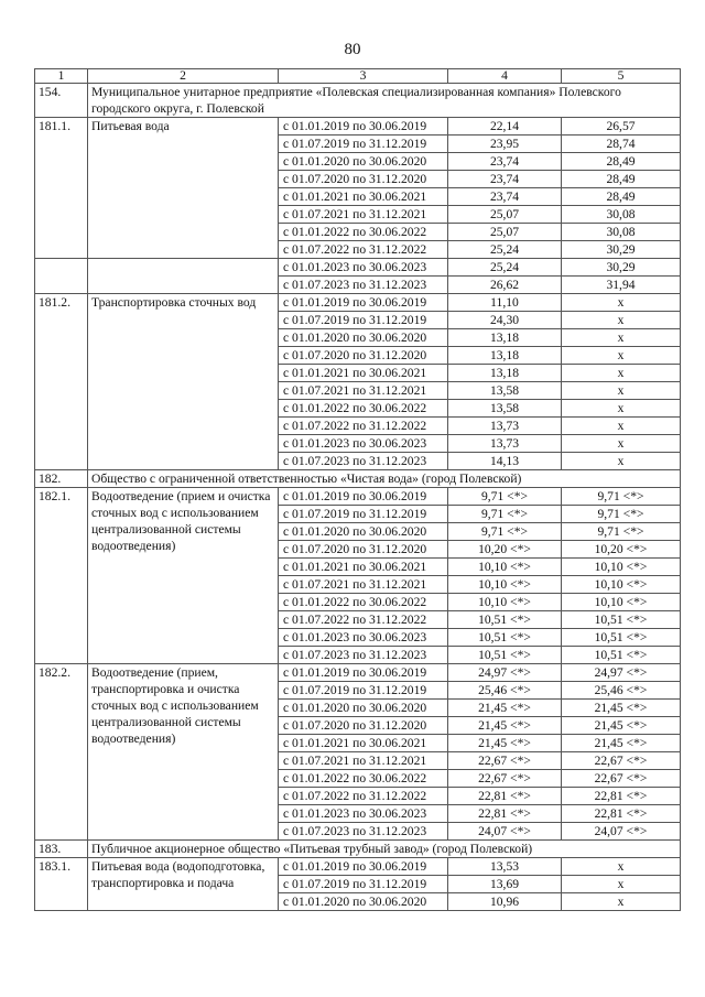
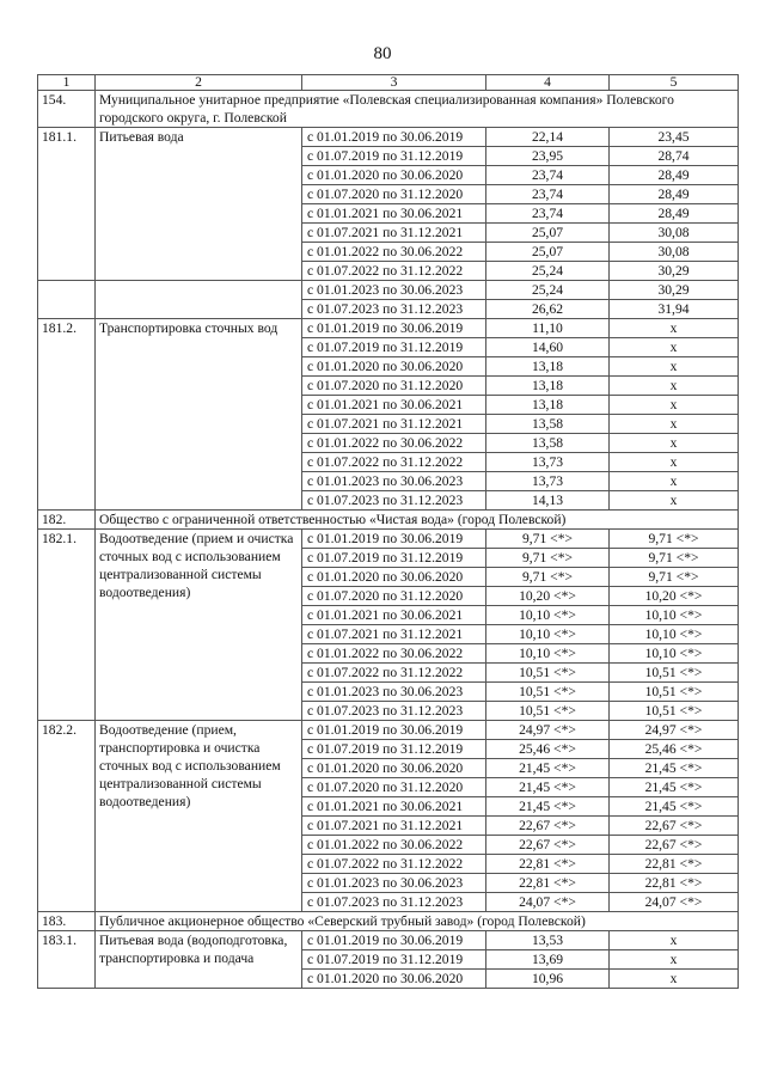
  80
  1	2	3	4	5
  154.	Муниципальное унитарное предприятие «Полевская специализированная компания» Полевского городского округа, г. Полевской
- 181.1.	Питьевая вода	с 01.01.2019 по 30.06.2019	22,14	26,57
+ 181.1.	Питьевая вода	с 01.01.2019 по 30.06.2019	22,14	23,45
  с 01.07.2019 по 31.12.2019	23,95	28,74
  с 01.01.2020 по 30.06.2020	23,74	28,49
  с 01.07.2020 по 31.12.2020	23,74	28,49
  с 01.01.2021 по 30.06.2021	23,74	28,49
  с 01.07.2021 по 31.12.2021	25,07	30,08
  с 01.01.2022 по 30.06.2022	25,07	30,08
  с 01.07.2022 по 31.12.2022	25,24	30,29
  		с 01.01.2023 по 30.06.2023	25,24	30,29
  с 01.07.2023 по 31.12.2023	26,62	31,94
  181.2.	Транспортировка сточных вод	с 01.01.2019 по 30.06.2019	11,10	x
- с 01.07.2019 по 31.12.2019	24,30	x
+ с 01.07.2019 по 31.12.2019	14,60	x
  с 01.01.2020 по 30.06.2020	13,18	x
  с 01.07.2020 по 31.12.2020	13,18	x
  с 01.01.2021 по 30.06.2021	13,18	x
  с 01.07.2021 по 31.12.2021	13,58	x
  с 01.01.2022 по 30.06.2022	13,58	x
  с 01.07.2022 по 31.12.2022	13,73	x
  с 01.01.2023 по 30.06.2023	13,73	x
  с 01.07.2023 по 31.12.2023	14,13	x
  182.	Общество с ограниченной ответственностью «Чистая вода» (город Полевской)
  182.1.	Водоотведение (прием и очистка сточных вод с использованием централизованной системы водоотведения)	с 01.01.2019 по 30.06.2019	9,71 <*>	9,71 <*>
  с 01.07.2019 по 31.12.2019	9,71 <*>	9,71 <*>
  с 01.01.2020 по 30.06.2020	9,71 <*>	9,71 <*>
  с 01.07.2020 по 31.12.2020	10,20 <*>	10,20 <*>
  с 01.01.2021 по 30.06.2021	10,10 <*>	10,10 <*>
  с 01.07.2021 по 31.12.2021	10,10 <*>	10,10 <*>
  с 01.01.2022 по 30.06.2022	10,10 <*>	10,10 <*>
  с 01.07.2022 по 31.12.2022	10,51 <*>	10,51 <*>
  с 01.01.2023 по 30.06.2023	10,51 <*>	10,51 <*>
  с 01.07.2023 по 31.12.2023	10,51 <*>	10,51 <*>
  182.2.	Водоотведение (прием, транспортировка и очистка сточных вод с использованием централизованной системы водоотведения)	с 01.01.2019 по 30.06.2019	24,97 <*>	24,97 <*>
  с 01.07.2019 по 31.12.2019	25,46 <*>	25,46 <*>
  с 01.01.2020 по 30.06.2020	21,45 <*>	21,45 <*>
  с 01.07.2020 по 31.12.2020	21,45 <*>	21,45 <*>
  с 01.01.2021 по 30.06.2021	21,45 <*>	21,45 <*>
  с 01.07.2021 по 31.12.2021	22,67 <*>	22,67 <*>
  с 01.01.2022 по 30.06.2022	22,67 <*>	22,67 <*>
  с 01.07.2022 по 31.12.2022	22,81 <*>	22,81 <*>
  с 01.01.2023 по 30.06.2023	22,81 <*>	22,81 <*>
  с 01.07.2023 по 31.12.2023	24,07 <*>	24,07 <*>
- 183.	Публичное акционерное общество «Питьевая трубный завод» (город Полевской)
+ 183.	Публичное акционерное общество «Северский трубный завод» (город Полевской)
  183.1.	Питьевая вода (водоподготовка, транспортировка и подача	с 01.01.2019 по 30.06.2019	13,53	x
  с 01.07.2019 по 31.12.2019	13,69	x
  с 01.01.2020 по 30.06.2020	10,96	x
